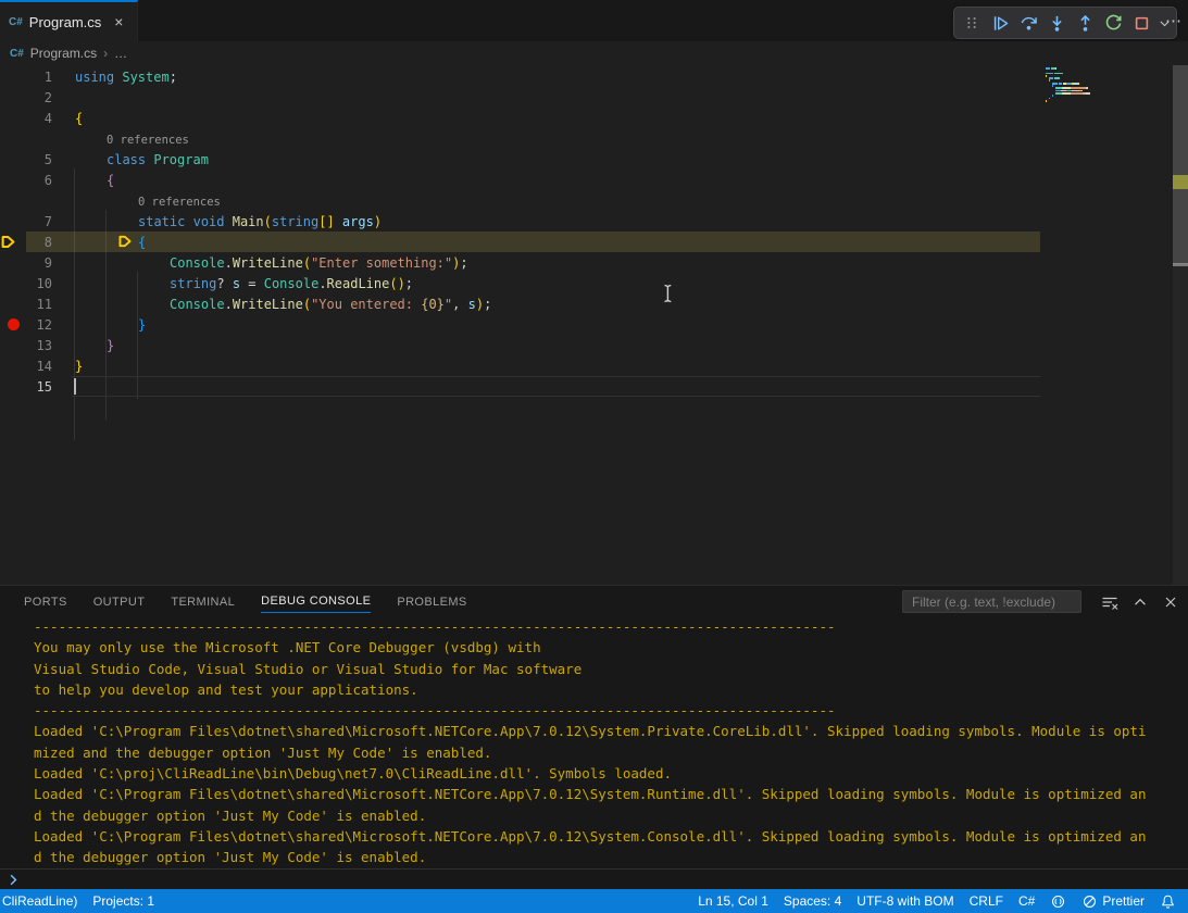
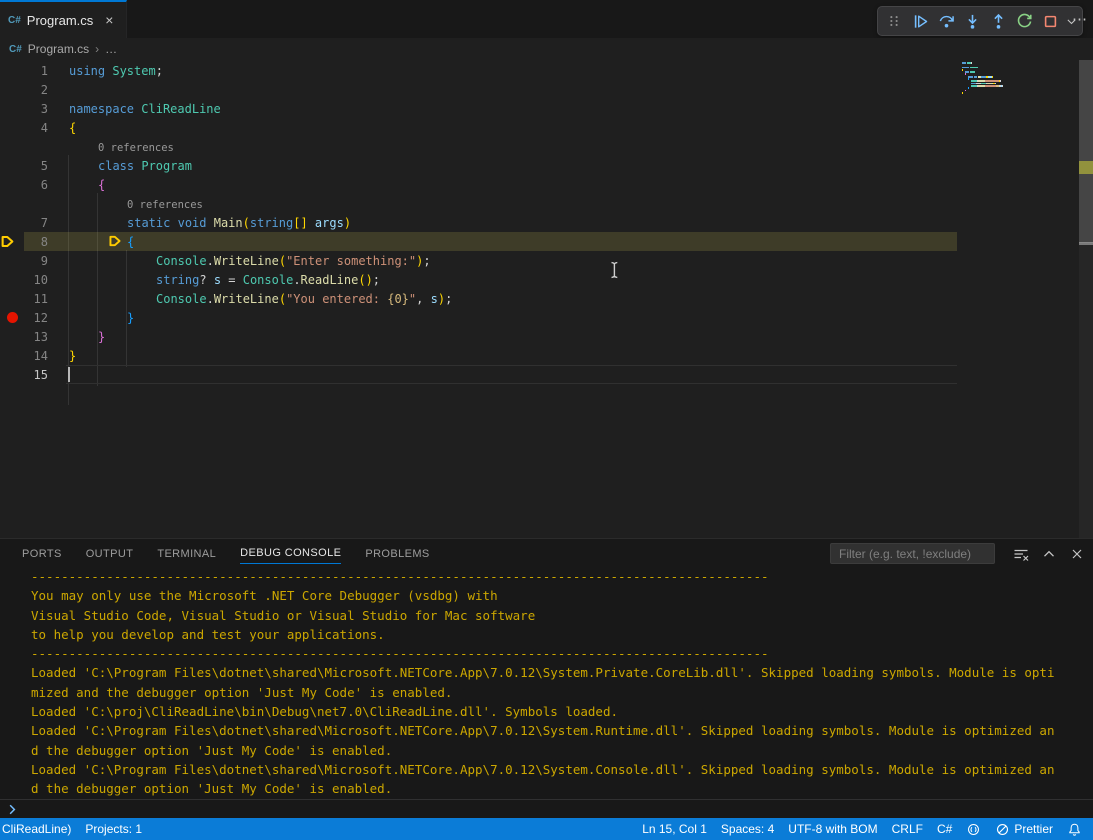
  C#
  Program.cs
  ×
  ⋯
  C#
  Program.cs
  ›
  …
  1
  using System;
  2
+ 3
+ namespace CliReadLine
  4
  {
  0 references
  5
  class Program
  6
  {
  0 references
  7
  static void Main(string[] args)
  8
  {
  9
  Console.WriteLine("Enter something:");
  10
  string? s = Console.ReadLine();
  11
  Console.WriteLine("You entered: {0}", s);
  12
  }
  13
  }
  14
  }
  15
  PORTS
  OUTPUT
  TERMINAL
  DEBUG CONSOLE
  PROBLEMS
  Filter (e.g. text, !exclude)
  --------------------------------------------------------------------------------------------------
  You may only use the Microsoft .NET Core Debugger (vsdbg) with
  Visual Studio Code, Visual Studio or Visual Studio for Mac software
  to help you develop and test your applications.
  --------------------------------------------------------------------------------------------------
  Loaded 'C:\Program Files\dotnet\shared\Microsoft.NETCore.App\7.0.12\System.Private.CoreLib.dll'. Skipped loading symbols. Module is opti
  mized and the debugger option 'Just My Code' is enabled.
  Loaded 'C:\proj\CliReadLine\bin\Debug\net7.0\CliReadLine.dll'. Symbols loaded.
  Loaded 'C:\Program Files\dotnet\shared\Microsoft.NETCore.App\7.0.12\System.Runtime.dll'. Skipped loading symbols. Module is optimized an
  d the debugger option 'Just My Code' is enabled.
  Loaded 'C:\Program Files\dotnet\shared\Microsoft.NETCore.App\7.0.12\System.Console.dll'. Skipped loading symbols. Module is optimized an
  d the debugger option 'Just My Code' is enabled.
  CliReadLine)
  Projects: 1
  Ln 15, Col 1
  Spaces: 4
  UTF-8 with BOM
  CRLF
  C#
  Prettier
